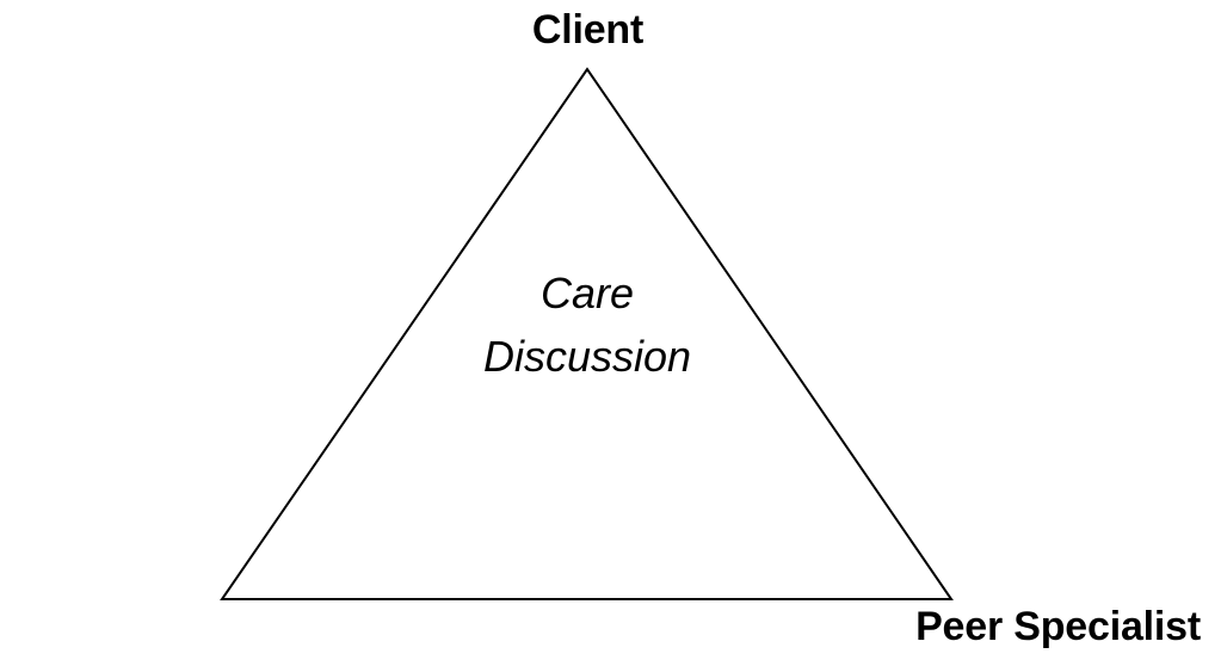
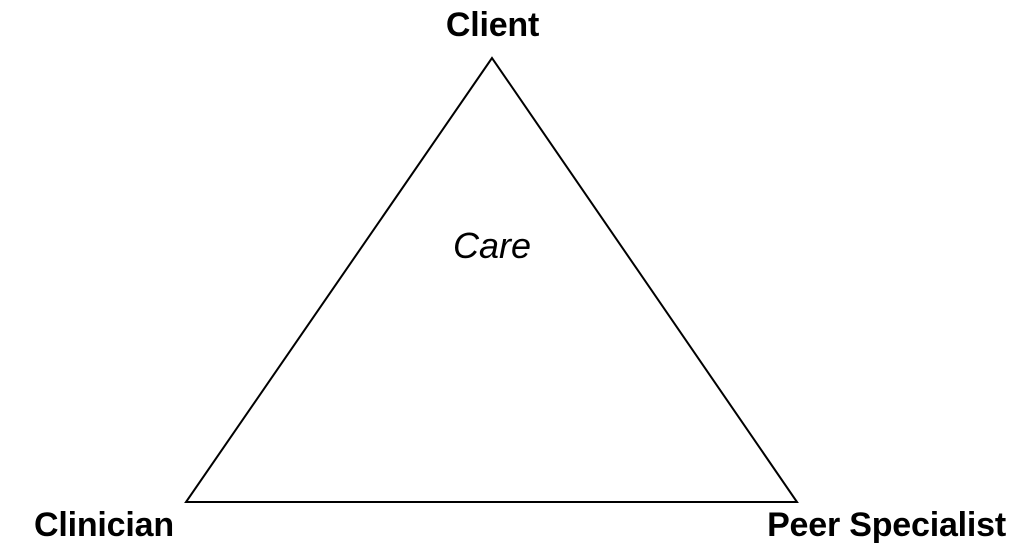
  Client
+ Clinician
  Peer Specialist
  Care
- Discussion
